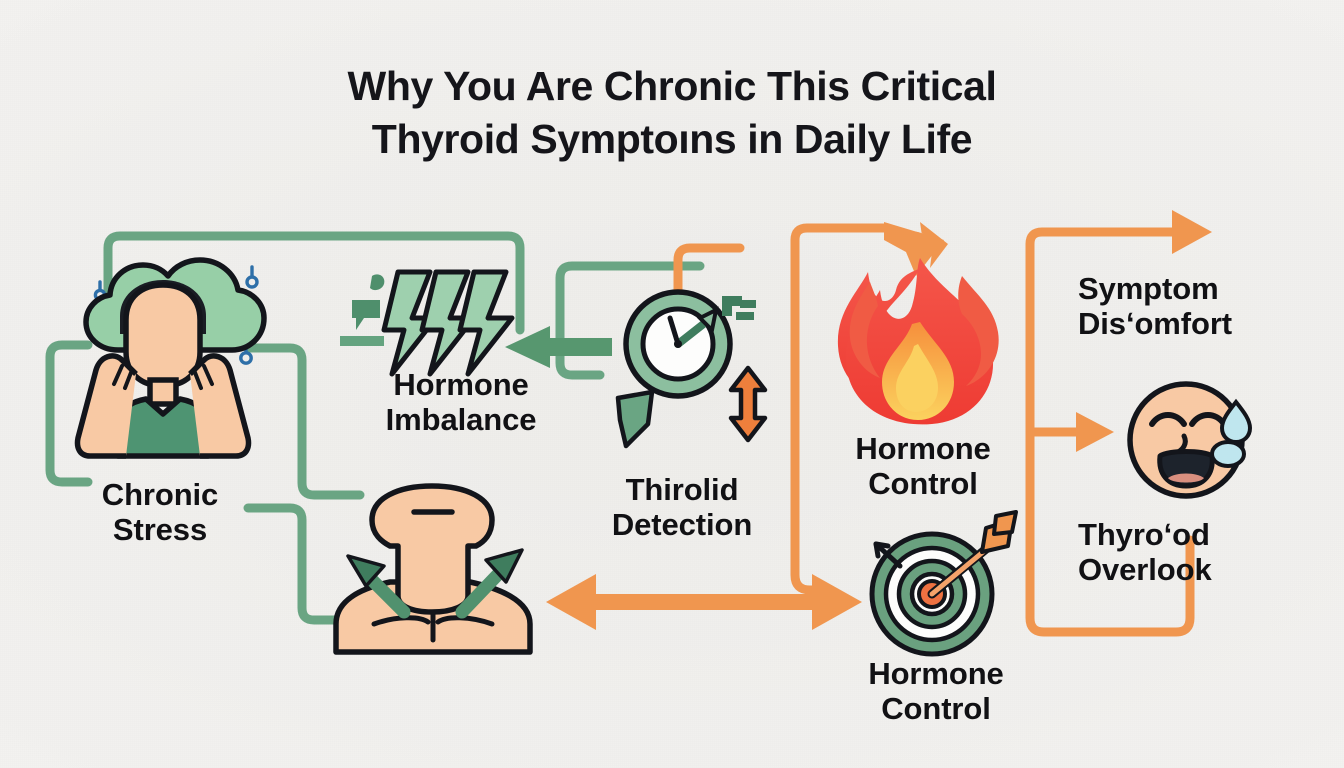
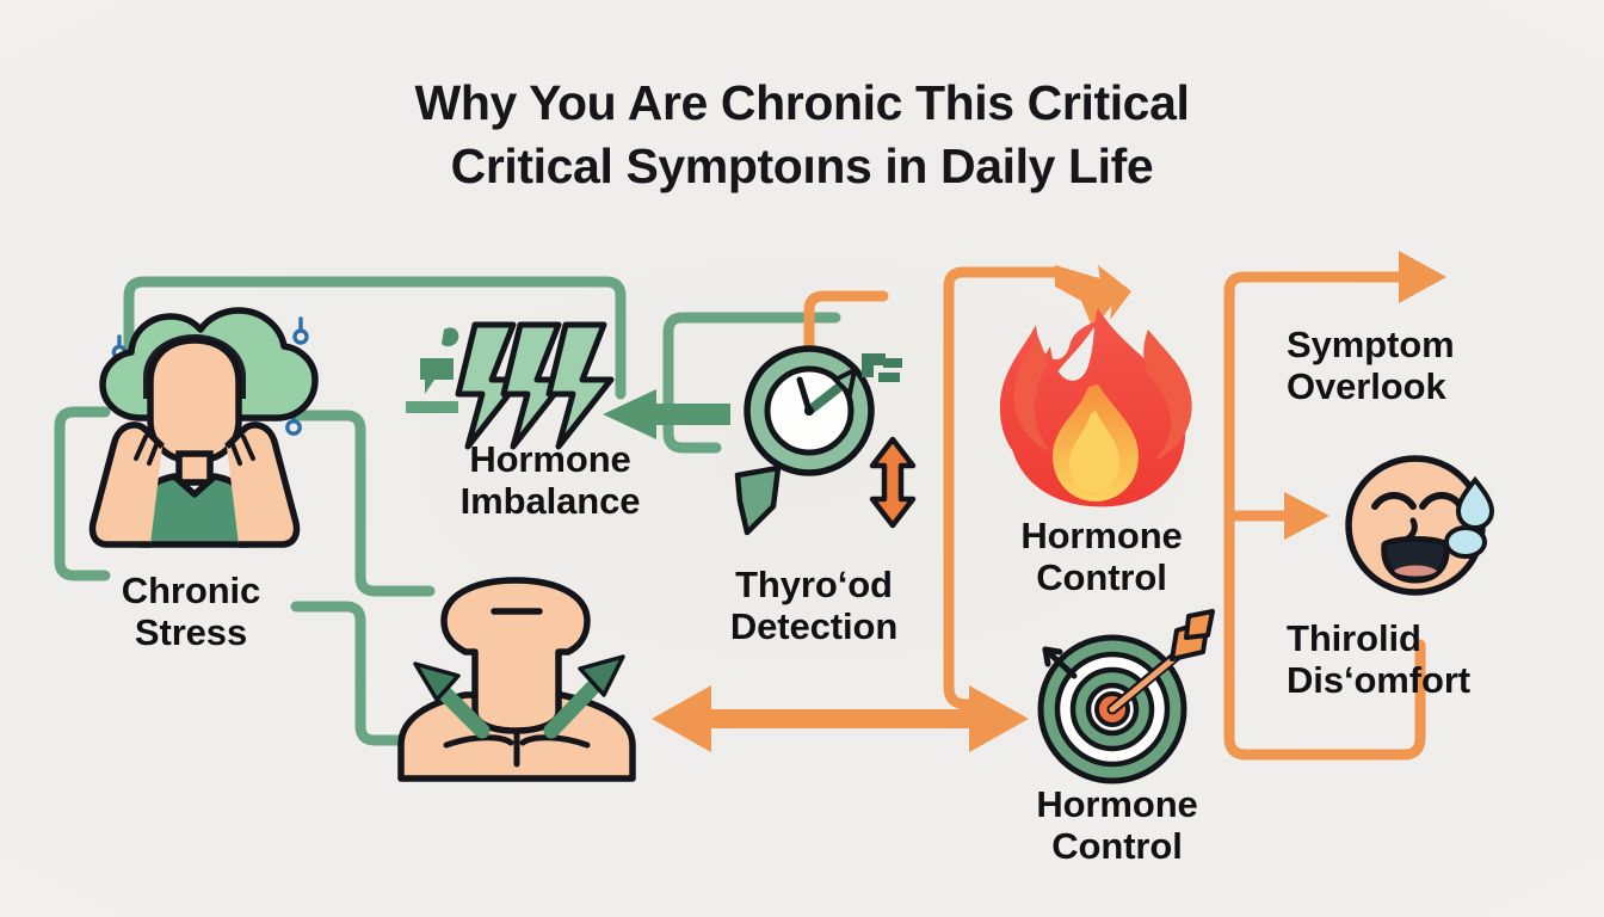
  Why You Are Chronic This Critical
- Thyroid Symptoıns in Daily Life
+ Critical Symptoıns in Daily Life
  Chronic
  Stress
  Hormone
  Imbalance
- Thirolid
+ Thyroʻod
  Detection
  Hormone
  Control
  Hormone
  Control
  Symptom
- Disʻomfort
+ Overlook
- Thyroʻod
+ Thirolid
- Overlook
+ Disʻomfort
